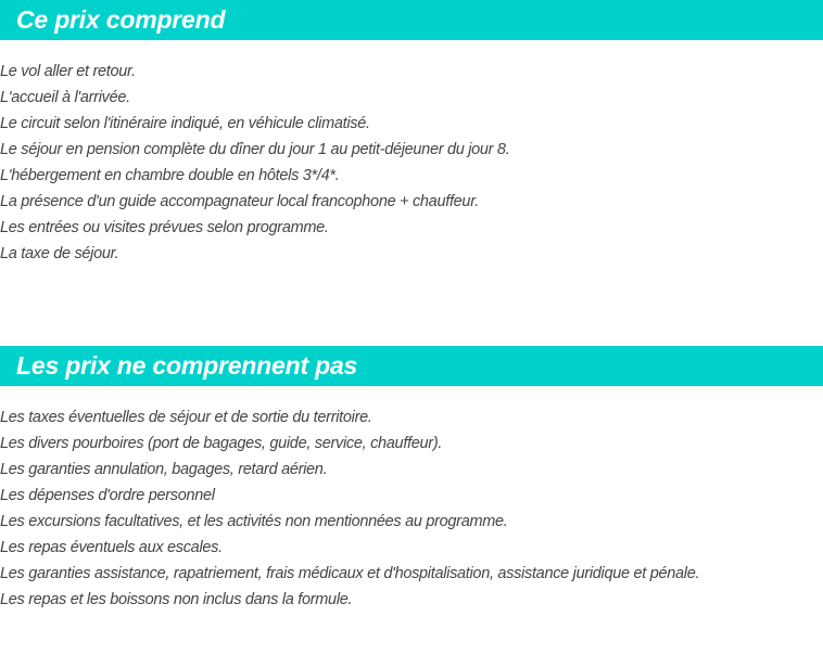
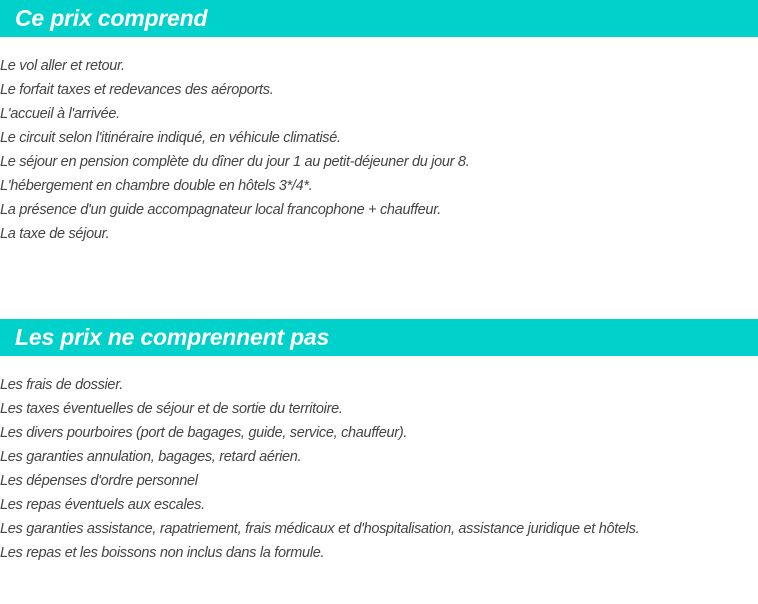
  Ce prix comprend
  Le vol aller et retour.
+ Le forfait taxes et redevances des aéroports.
  L'accueil à l'arrivée.
  Le circuit selon l'itinéraire indiqué, en véhicule climatisé.
  Le séjour en pension complète du dîner du jour 1 au petit-déjeuner du jour 8.
  L'hébergement en chambre double en hôtels 3*/4*.
  La présence d'un guide accompagnateur local francophone + chauffeur.
- Les entrées ou visites prévues selon programme.
  La taxe de séjour.
  Les prix ne comprennent pas
+ Les frais de dossier.
  Les taxes éventuelles de séjour et de sortie du territoire.
  Les divers pourboires (port de bagages, guide, service, chauffeur).
  Les garanties annulation, bagages, retard aérien.
  Les dépenses d'ordre personnel
- Les excursions facultatives, et les activités non mentionnées au programme.
  Les repas éventuels aux escales.
- Les garanties assistance, rapatriement, frais médicaux et d'hospitalisation, assistance juridique et pénale.
+ Les garanties assistance, rapatriement, frais médicaux et d'hospitalisation, assistance juridique et hôtels.
  Les repas et les boissons non inclus dans la formule.
